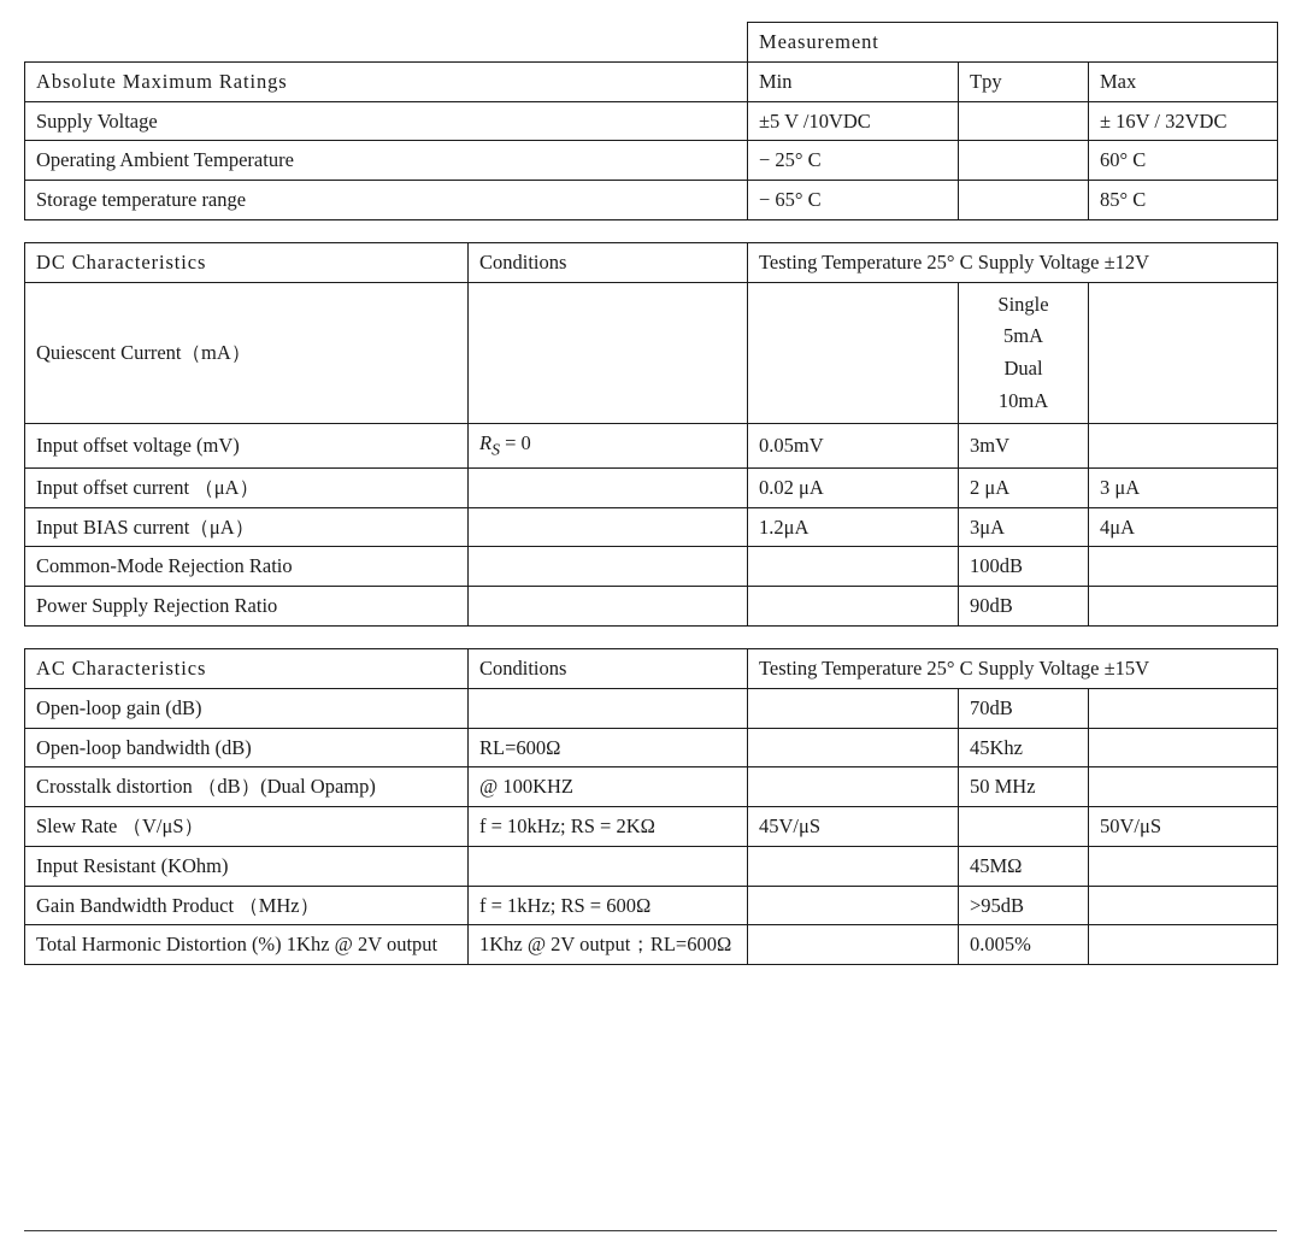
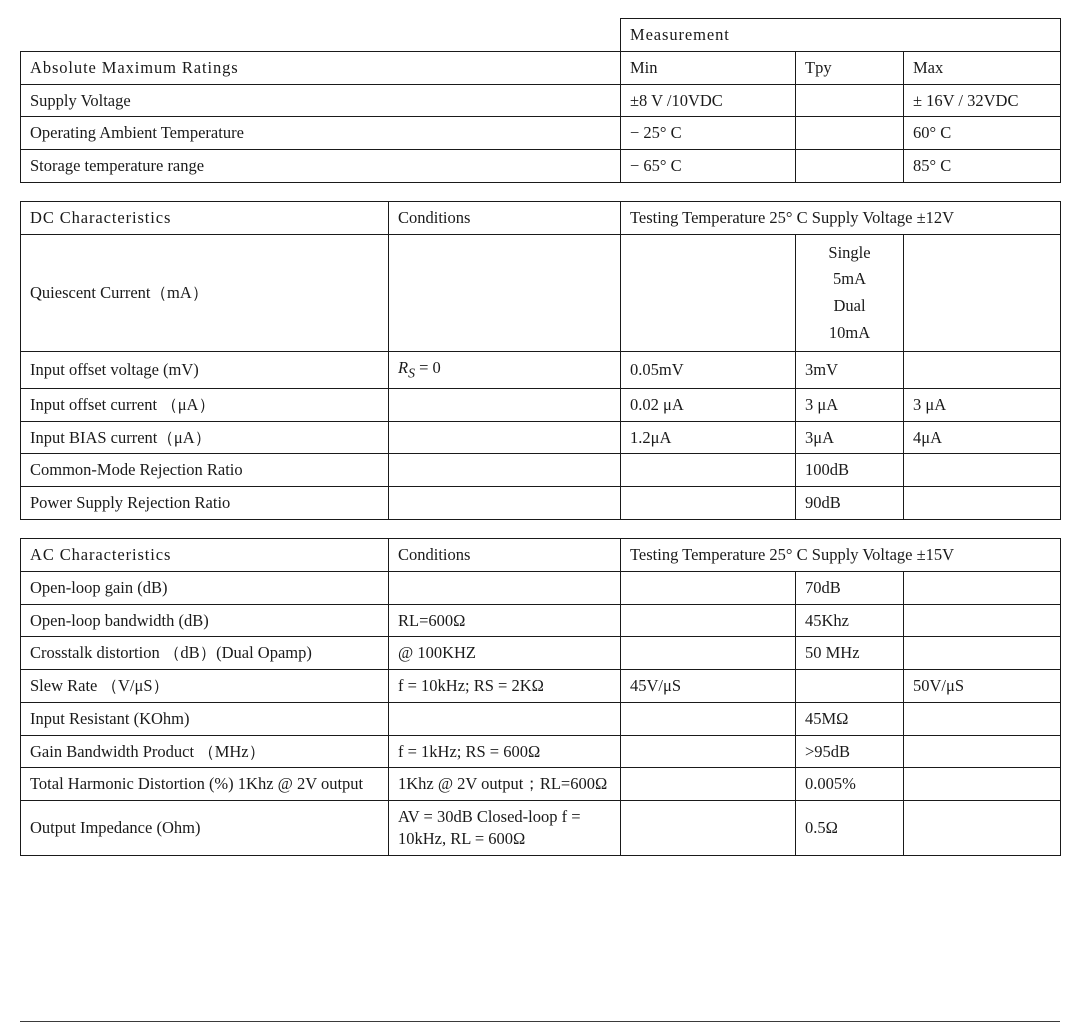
  	Measurement
  Absolute Maximum Ratings	Min	Tpy	Max
- Supply Voltage	±5 V /10VDC		± 16V / 32VDC
+ Supply Voltage	±8 V /10VDC		± 16V / 32VDC
  Operating Ambient Temperature	− 25° C		60° C
  Storage temperature range	− 65° C		85° C
  DC Characteristics	Conditions	Testing Temperature 25° C Supply Voltage ±12V
  Quiescent Current（mA）			Single 5mA Dual 10mA
  Input offset voltage (mV)	RS = 0	0.05mV	3mV
- Input offset current （μA）		0.02 μA	2 μA	3 μA
+ Input offset current （μA）		0.02 μA	3 μA	3 μA
  Input BIAS current（μA）		1.2μA	3μA	4μA
  Common-Mode Rejection Ratio			100dB
  Power Supply Rejection Ratio			90dB
  AC Characteristics	Conditions	Testing Temperature 25° C Supply Voltage ±15V
  Open-loop gain (dB)			70dB
  Open-loop bandwidth (dB)	RL=600Ω		45Khz
  Crosstalk distortion （dB）(Dual Opamp)	@ 100KHZ		50 MHz
  Slew Rate （V/μS）	f = 10kHz; RS = 2KΩ	45V/μS		50V/μS
  Input Resistant (KOhm)			45MΩ
  Gain Bandwidth Product （MHz）	f = 1kHz; RS = 600Ω		>95dB
  Total Harmonic Distortion (%) 1Khz @ 2V output	1Khz @ 2V output；RL=600Ω		0.005%
+ Output Impedance (Ohm)	AV = 30dB Closed-loop f = 10kHz, RL = 600Ω		0.5Ω
